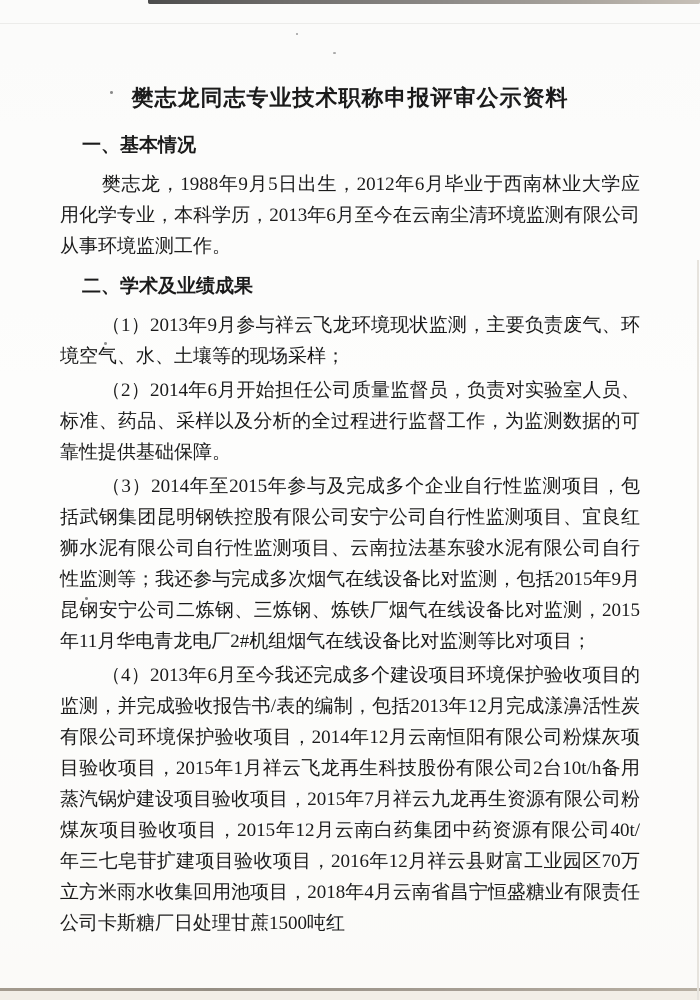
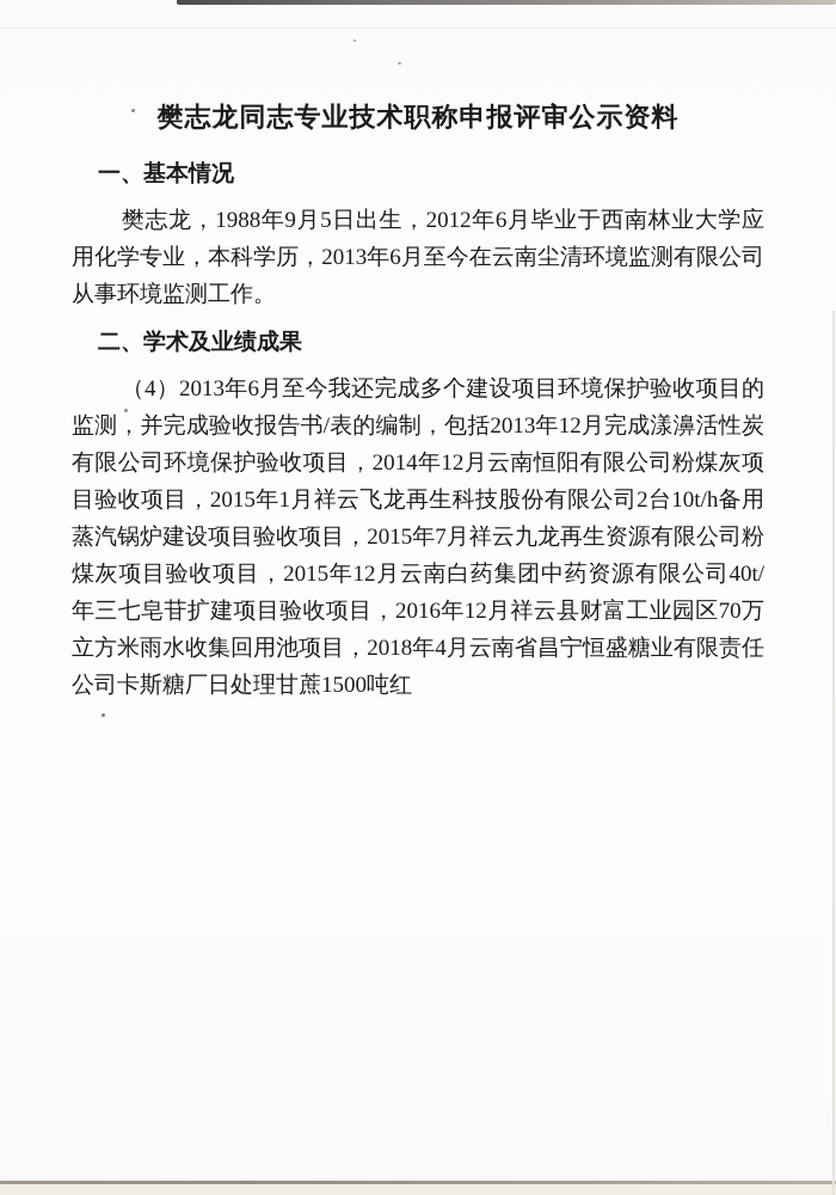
  樊志龙同志专业技术职称申报评审公示资料
  一、基本情况
  樊志龙，1988年9月5日出生，2012年6月毕业于西南林业大学应用化学专业，本科学历，2013年6月至今在云南尘清环境监测有限公司从事环境监测工作。
  二、学术及业绩成果
- （1）2013年9月参与祥云飞龙环境现状监测，主要负责废气、环境空气、水、土壤等的现场采样；
- （2）2014年6月开始担任公司质量监督员，负责对实验室人员、标准、药品、采样以及分析的全过程进行监督工作，为监测数据的可靠性提供基础保障。
- （3）2014年至2015年参与及完成多个企业自行性监测项目，包括武钢集团昆明钢铁控股有限公司安宁公司自行性监测项目、宜良红狮水泥有限公司自行性监测项目、云南拉法基东骏水泥有限公司自行性监测等；我还参与完成多次烟气在线设备比对监测，包括2015年9月昆钢安宁公司二炼钢、三炼钢、炼铁厂烟气在线设备比对监测，2015年11月华电青龙电厂2#机组烟气在线设备比对监测等比对项目；
  （4）2013年6月至今我还完成多个建设项目环境保护验收项目的监测，并完成验收报告书/表的编制，包括2013年12月完成漾濞活性炭有限公司环境保护验收项目，2014年12月云南恒阳有限公司粉煤灰项目验收项目，2015年1月祥云飞龙再生科技股份有限公司2台10t/h备用蒸汽锅炉建设项目验收项目，2015年7月祥云九龙再生资源有限公司粉煤灰项目验收项目，2015年12月云南白药集团中药资源有限公司40t/年三七皂苷扩建项目验收项目，2016年12月祥云县财富工业园区70万立方米雨水收集回用池项目，2018年4月云南省昌宁恒盛糖业有限责任公司卡斯糖厂日处理甘蔗1500吨红
